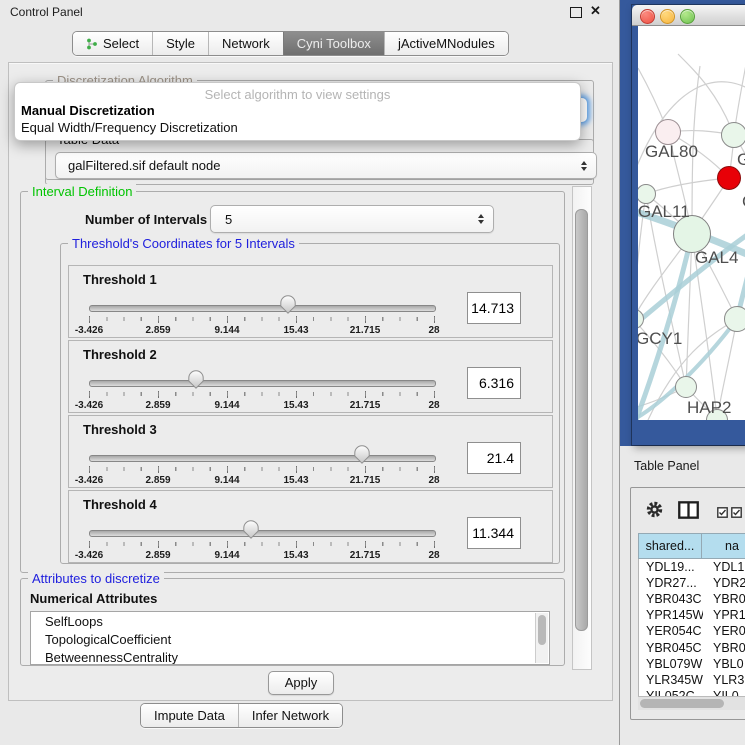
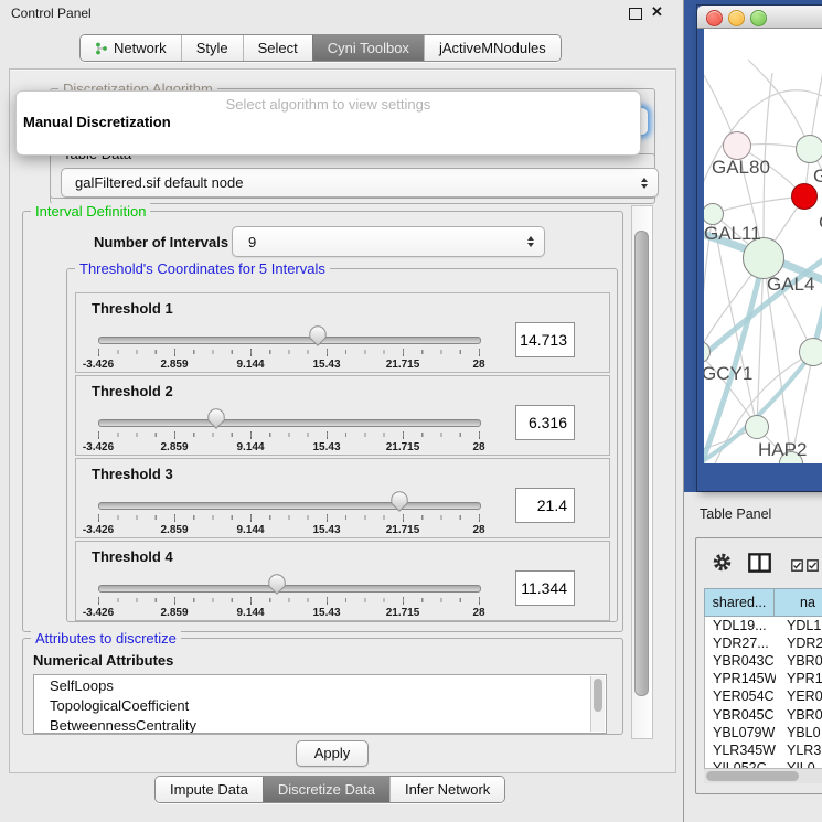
  Control Panel
  ✕
- Select
+ Network
  Style
- Network
+ Select
  Cyni Toolbox
  jActiveMNodules
  Discretization Algorithm
  Select algorithm to view settings
  Manual Discretization
- Equal Width/Frequency Discretization
  galFiltered.sif default node
  Interval Definition
  Number of Intervals
- 5
+ 9
  Threshold's Coordinates for 5 Intervals
  Threshold 1
  -3.426
  2.859
  9.144
  15.43
  21.715
  28
  14.713
  Threshold 2
  -3.426
  2.859
  9.144
  15.43
  21.715
  28
  6.316
  Threshold 3
  -3.426
  2.859
  9.144
  15.43
  21.715
  28
  21.4
  Threshold 4
  -3.426
  2.859
  9.144
  15.43
  21.715
  28
  11.344
  Attributes to discretize
  Numerical Attributes
  SelfLoops
  TopologicalCoefficient
  BetweennessCentrality
  Apply
  Impute Data
+ Discretize Data
  Infer Network
  GAL80
  GAL11
  GAL4
  GCY1
  HAP2
  Table Panel
  shared...
  na
  YDL19...
  YDL1
  YDR27...
  YDR2
  YBR043C
  YBR0
  YPR145W
  YPR1
  YER054C
  YER0
  YBR045C
  YBR0
  YBL079W
  YBL0
  YLR345W
  YLR3
